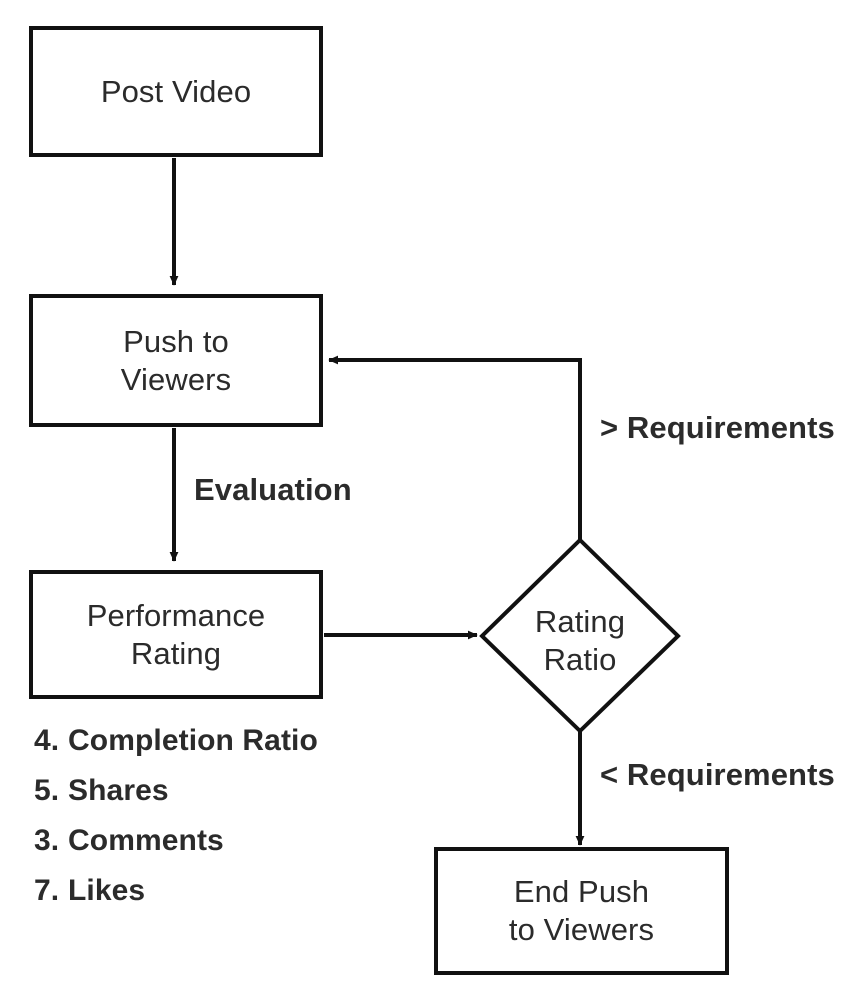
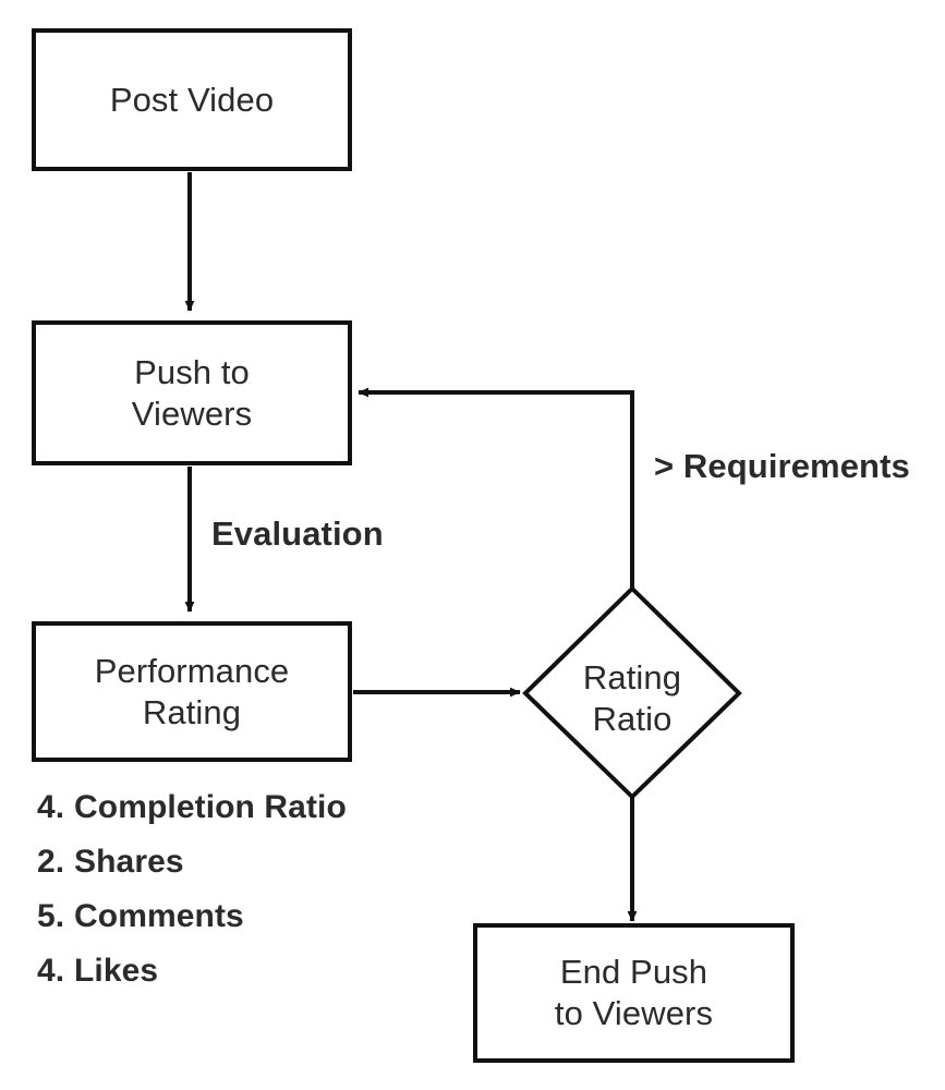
  Post Video
  Push to
  Viewers
  Performance
  Rating
  Rating
  Ratio
  End Push
  to Viewers
  Evaluation
  > Requirements
- < Requirements
  4. Completion Ratio
- 5. Shares
+ 2. Shares
- 3. Comments
+ 5. Comments
- 7. Likes
+ 4. Likes
